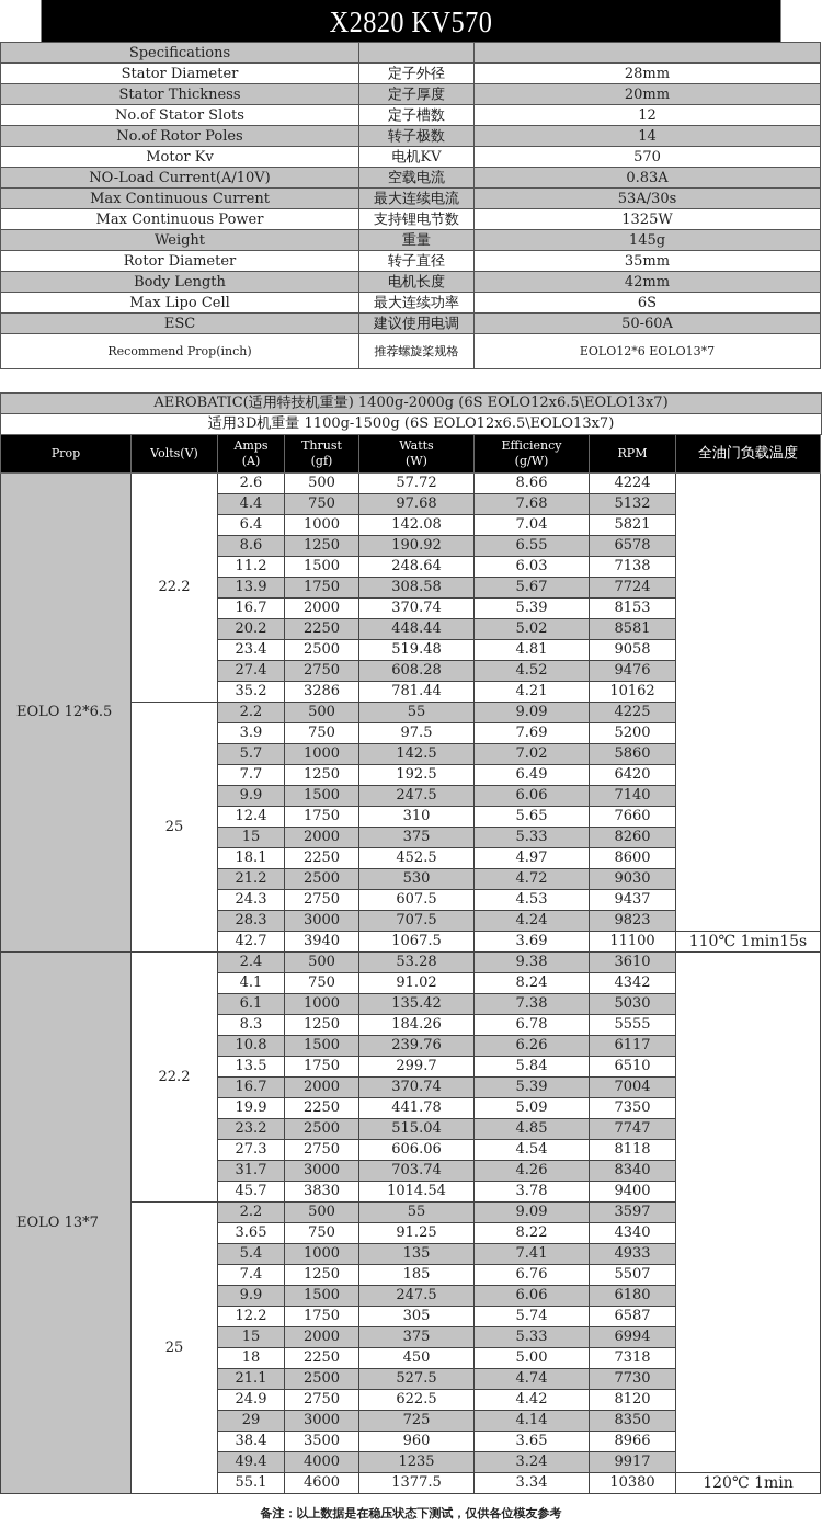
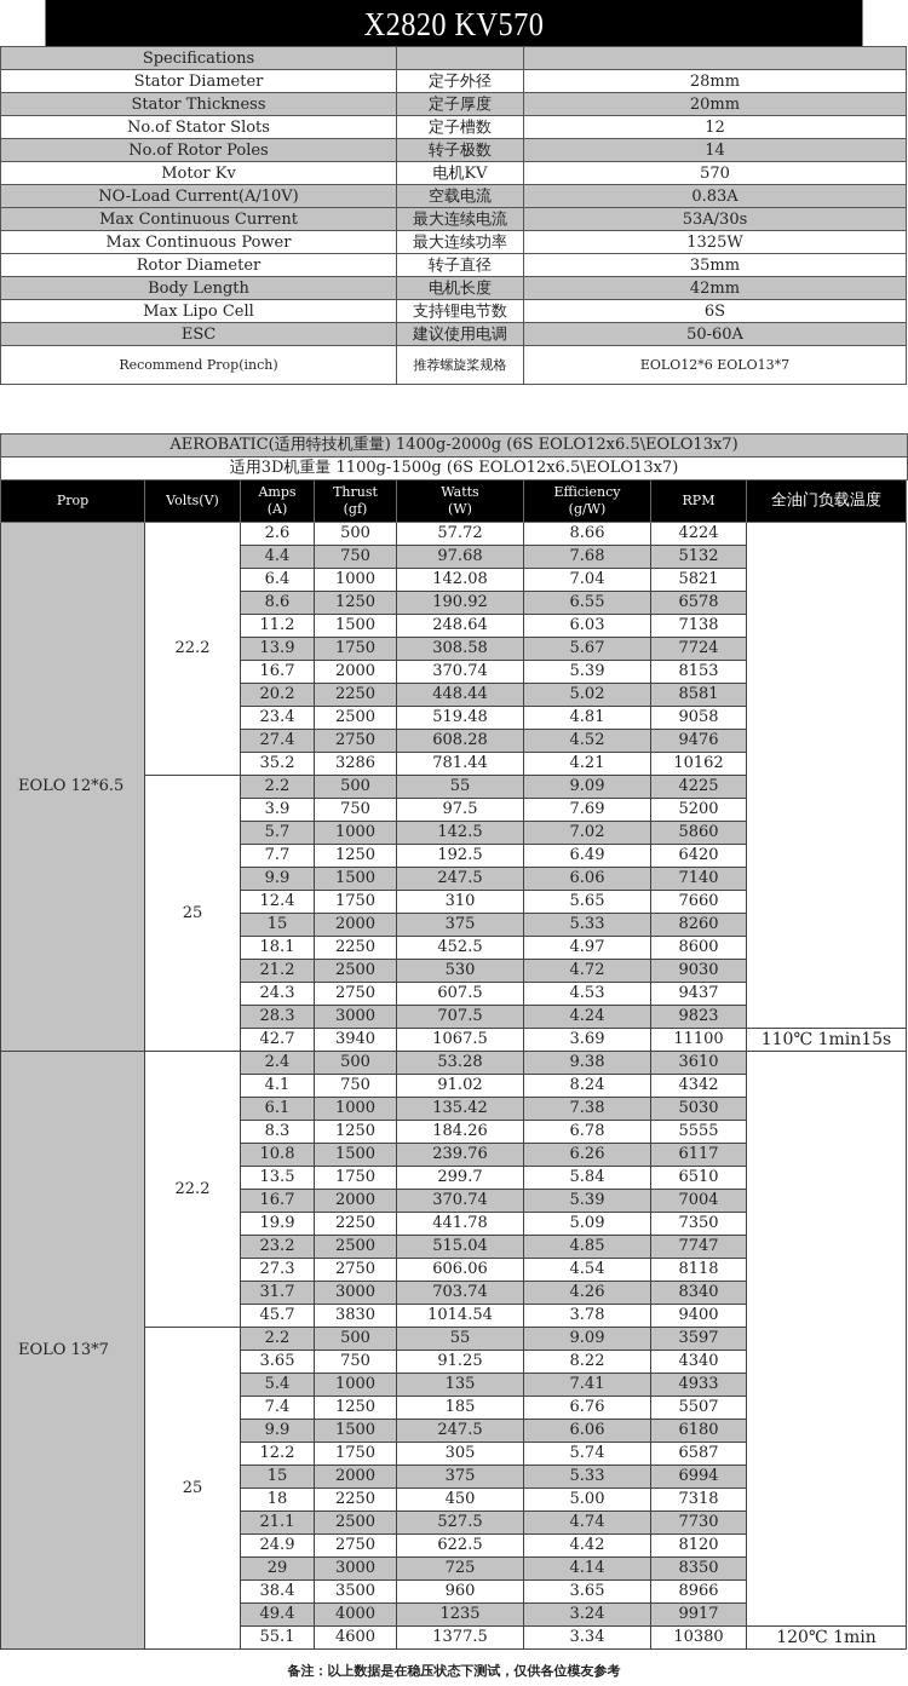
  X2820 KV570
  Specifications
  Stator Diameter	定子外径	28mm
  Stator Thickness	定子厚度	20mm
  No.of Stator Slots	定子槽数	12
  No.of Rotor Poles	转子极数	14
  Motor Kv	电机KV	570
  NO-Load Current(A/10V)	空载电流	0.83A
  Max Continuous Current	最大连续电流	53A/30s
- Max Continuous Power	支持锂电节数	1325W
+ Max Continuous Power	最大连续功率	1325W
- Weight	重量	145g
  Rotor Diameter	转子直径	35mm
  Body Length	电机长度	42mm
- Max Lipo Cell	最大连续功率	6S
+ Max Lipo Cell	支持锂电节数	6S
  ESC	建议使用电调	50-60A
  Recommend Prop(inch)	推荐螺旋桨规格	EOLO12*6 EOLO13*7
  AEROBATIC(适用特技机重量) 1400g-2000g (6S EOLO12x6.5\EOLO13x7)
  适用3D机重量 1100g-1500g (6S EOLO12x6.5\EOLO13x7)
  Prop	Volts(V)	Amps(A)	Thrust(gf)	Watts(W)	Efficiency(g/W)	RPM	全油门负载温度
  EOLO 12*6.5	22.2	2.6	500	57.72	8.66	4224
  4.4	750	97.68	7.68	5132
  6.4	1000	142.08	7.04	5821
  8.6	1250	190.92	6.55	6578
  11.2	1500	248.64	6.03	7138
  13.9	1750	308.58	5.67	7724
  16.7	2000	370.74	5.39	8153
  20.2	2250	448.44	5.02	8581
  23.4	2500	519.48	4.81	9058
  27.4	2750	608.28	4.52	9476
  35.2	3286	781.44	4.21	10162
  25	2.2	500	55	9.09	4225
  3.9	750	97.5	7.69	5200
  5.7	1000	142.5	7.02	5860
  7.7	1250	192.5	6.49	6420
  9.9	1500	247.5	6.06	7140
  12.4	1750	310	5.65	7660
  15	2000	375	5.33	8260
  18.1	2250	452.5	4.97	8600
  21.2	2500	530	4.72	9030
  24.3	2750	607.5	4.53	9437
  28.3	3000	707.5	4.24	9823
  42.7	3940	1067.5	3.69	11100	110℃ 1min15s
  EOLO 13*7	22.2	2.4	500	53.28	9.38	3610
  4.1	750	91.02	8.24	4342
  6.1	1000	135.42	7.38	5030
  8.3	1250	184.26	6.78	5555
  10.8	1500	239.76	6.26	6117
  13.5	1750	299.7	5.84	6510
  16.7	2000	370.74	5.39	7004
  19.9	2250	441.78	5.09	7350
  23.2	2500	515.04	4.85	7747
  27.3	2750	606.06	4.54	8118
  31.7	3000	703.74	4.26	8340
  45.7	3830	1014.54	3.78	9400
  25	2.2	500	55	9.09	3597
  3.65	750	91.25	8.22	4340
  5.4	1000	135	7.41	4933
  7.4	1250	185	6.76	5507
  9.9	1500	247.5	6.06	6180
  12.2	1750	305	5.74	6587
  15	2000	375	5.33	6994
  18	2250	450	5.00	7318
  21.1	2500	527.5	4.74	7730
  24.9	2750	622.5	4.42	8120
  29	3000	725	4.14	8350
  38.4	3500	960	3.65	8966
  49.4	4000	1235	3.24	9917
  55.1	4600	1377.5	3.34	10380	120℃ 1min
  备注：以上数据是在稳压状态下测试，仅供各位模友参考
